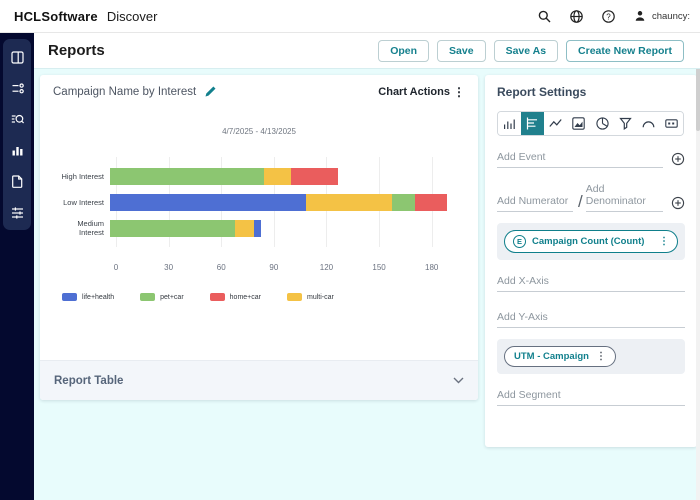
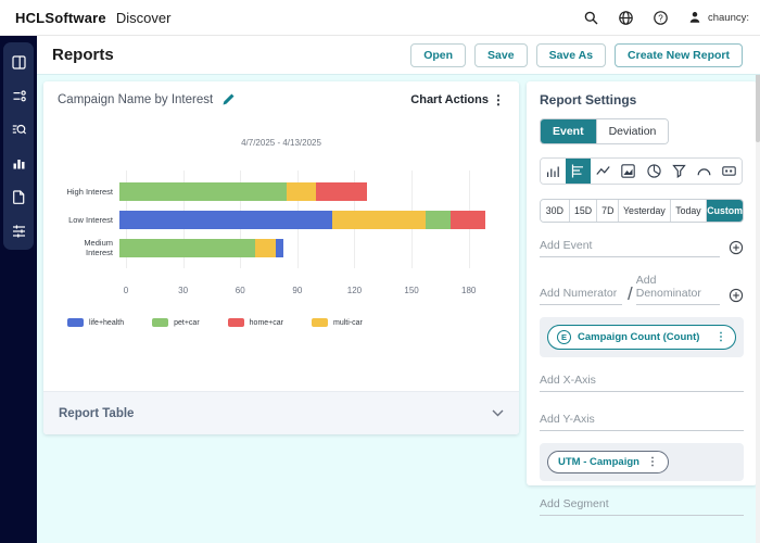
  HCLSoftware
  Discover
  ?
  chauncy:
  Reports
  Open
  Save
  Save As
  Create New Report
  Campaign Name by Interest
  Chart Actions
  ⋮
  4/7/2025 - 4/13/2025
  High Interest
  Low Interest
  Medium Interest
  0
  30
  60
  90
  120
  150
  180
  Report Table
  Report Settings
+ Event
+ Deviation
+ 30D
+ 15D
+ 7D
+ Yesterday
+ Today
+ Custom
  Add Event
  Add Numerator
  /
  Add Denominator
  E
  Campaign Count (Count)
  ⋮
  Add X-Axis
  Add Y-Axis
  UTM - Campaign
  ⋮
  Add Segment
